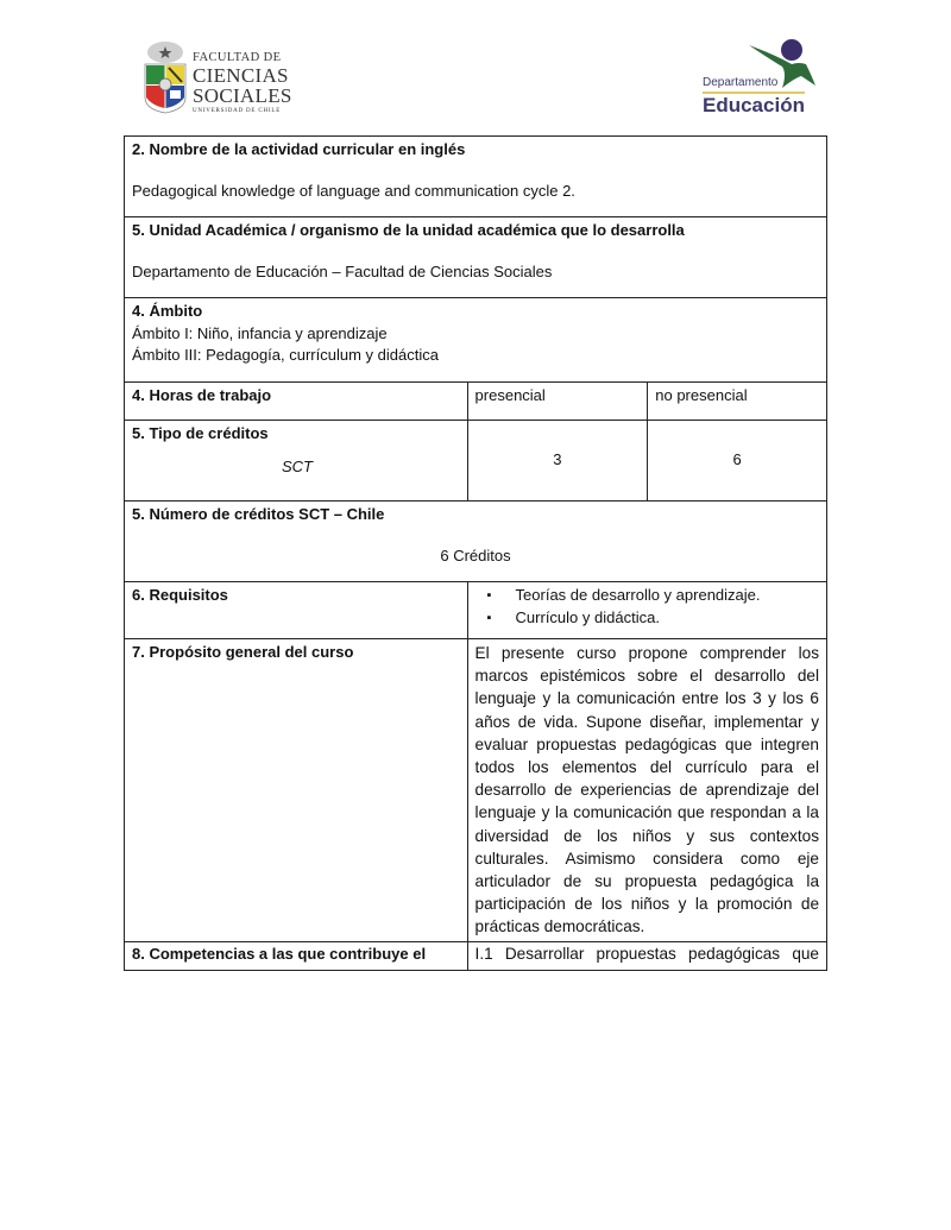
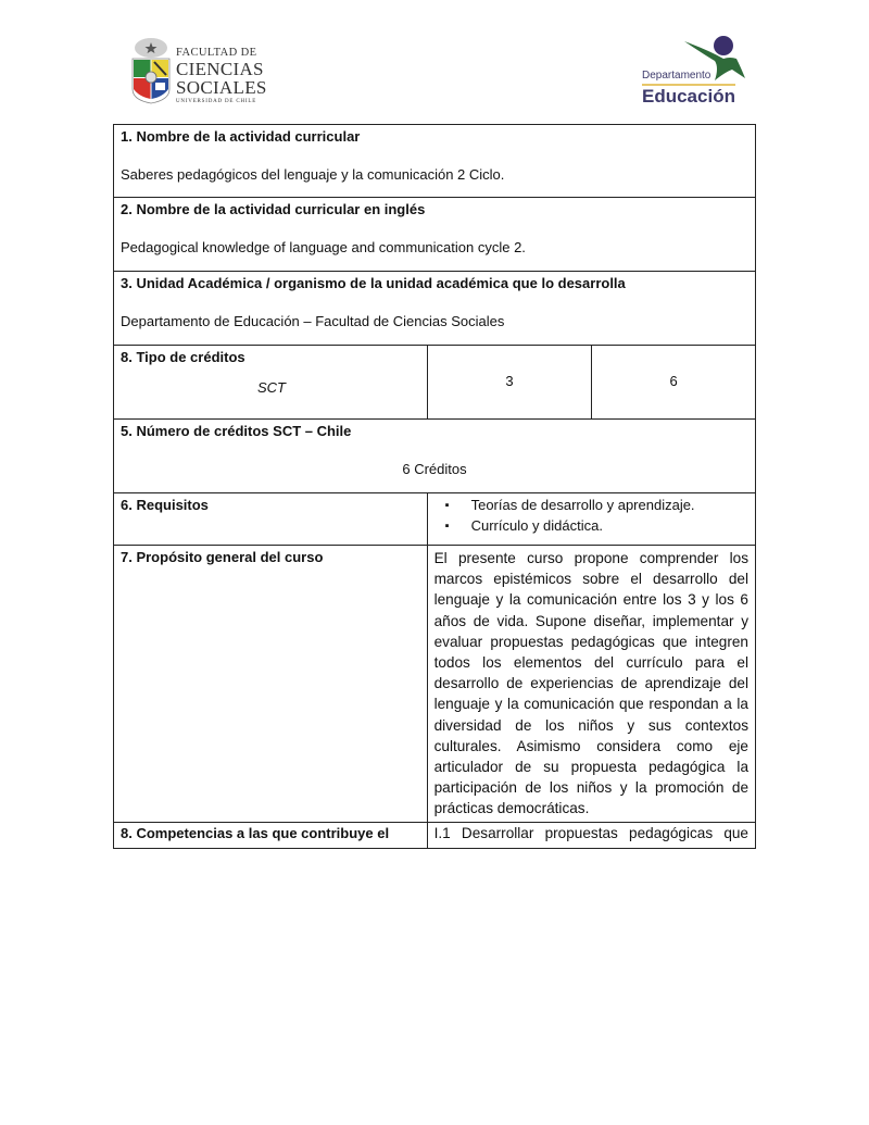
  FACULTAD DE
  CIENCIAS
  SOCIALES
  Departamento
  Educación
+ 1. Nombre de la actividad curricular Saberes pedagógicos del lenguaje y la comunicación 2 Ciclo.
  2. Nombre de la actividad curricular en inglés Pedagogical knowledge of language and communication cycle 2.
- 5. Unidad Académica / organismo de la unidad académica que lo desarrolla Departamento de Educación – Facultad de Ciencias Sociales
+ 3. Unidad Académica / organismo de la unidad académica que lo desarrolla Departamento de Educación – Facultad de Ciencias Sociales
- 4. Ámbito Ámbito I: Niño, infancia y aprendizaje Ámbito III: Pedagogía, currículum y didáctica
- 4. Horas de trabajo	presencial	no presencial
- 5. Tipo de créditos SCT	3	6
+ 8. Tipo de créditos SCT	3	6
  5. Número de créditos SCT – Chile 6 Créditos
  6. Requisitos	Teorías de desarrollo y aprendizaje. Currículo y didáctica.
  7. Propósito general del curso	El presente curso propone comprender los marcos epistémicos sobre el desarrollo del lenguaje y la comunicación entre los 3 y los 6 años de vida. Supone diseñar, implementar y evaluar propuestas pedagógicas que integren todos los elementos del currículo para el desarrollo de experiencias de aprendizaje del lenguaje y la comunicación que respondan a la diversidad de los niños y sus contextos culturales. Asimismo considera como eje articulador de su propuesta pedagógica la participación de los niños y la promoción de prácticas democráticas.
  8. Competencias a las que contribuye el	I.1 Desarrollar propuestas pedagógicas que
